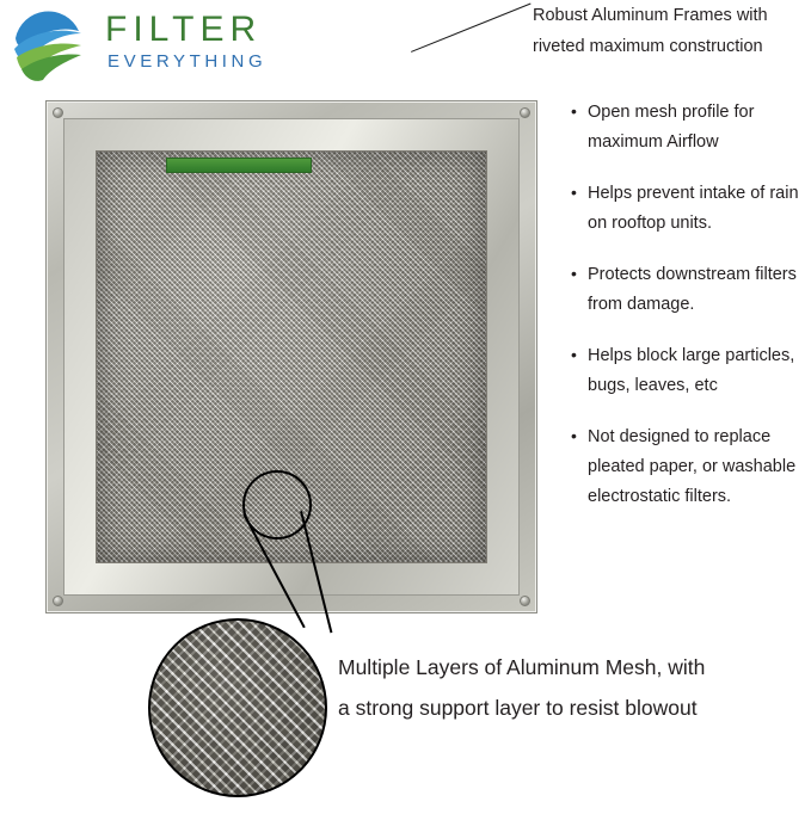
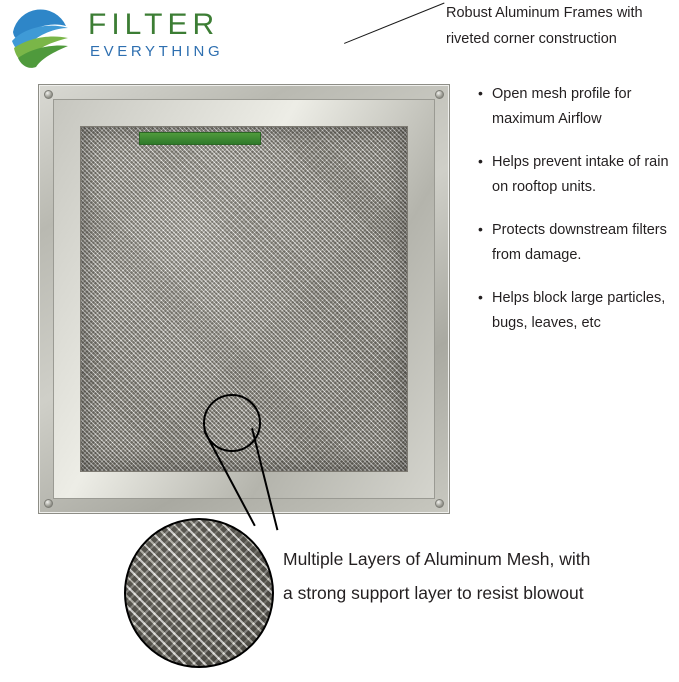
  FILTER
  EVERYTHING
- Robust Aluminum Frames with riveted maximum construction
+ Robust Aluminum Frames with riveted corner construction
  Open mesh profile for maximum Airflow
  Helps prevent intake of rain on rooftop units.
  Protects downstream filters from damage.
  Helps block large particles, bugs, leaves, etc
- Not designed to replace pleated paper, or washable electrostatic filters.
  Multiple Layers of Aluminum Mesh, with a strong support layer to resist blowout
